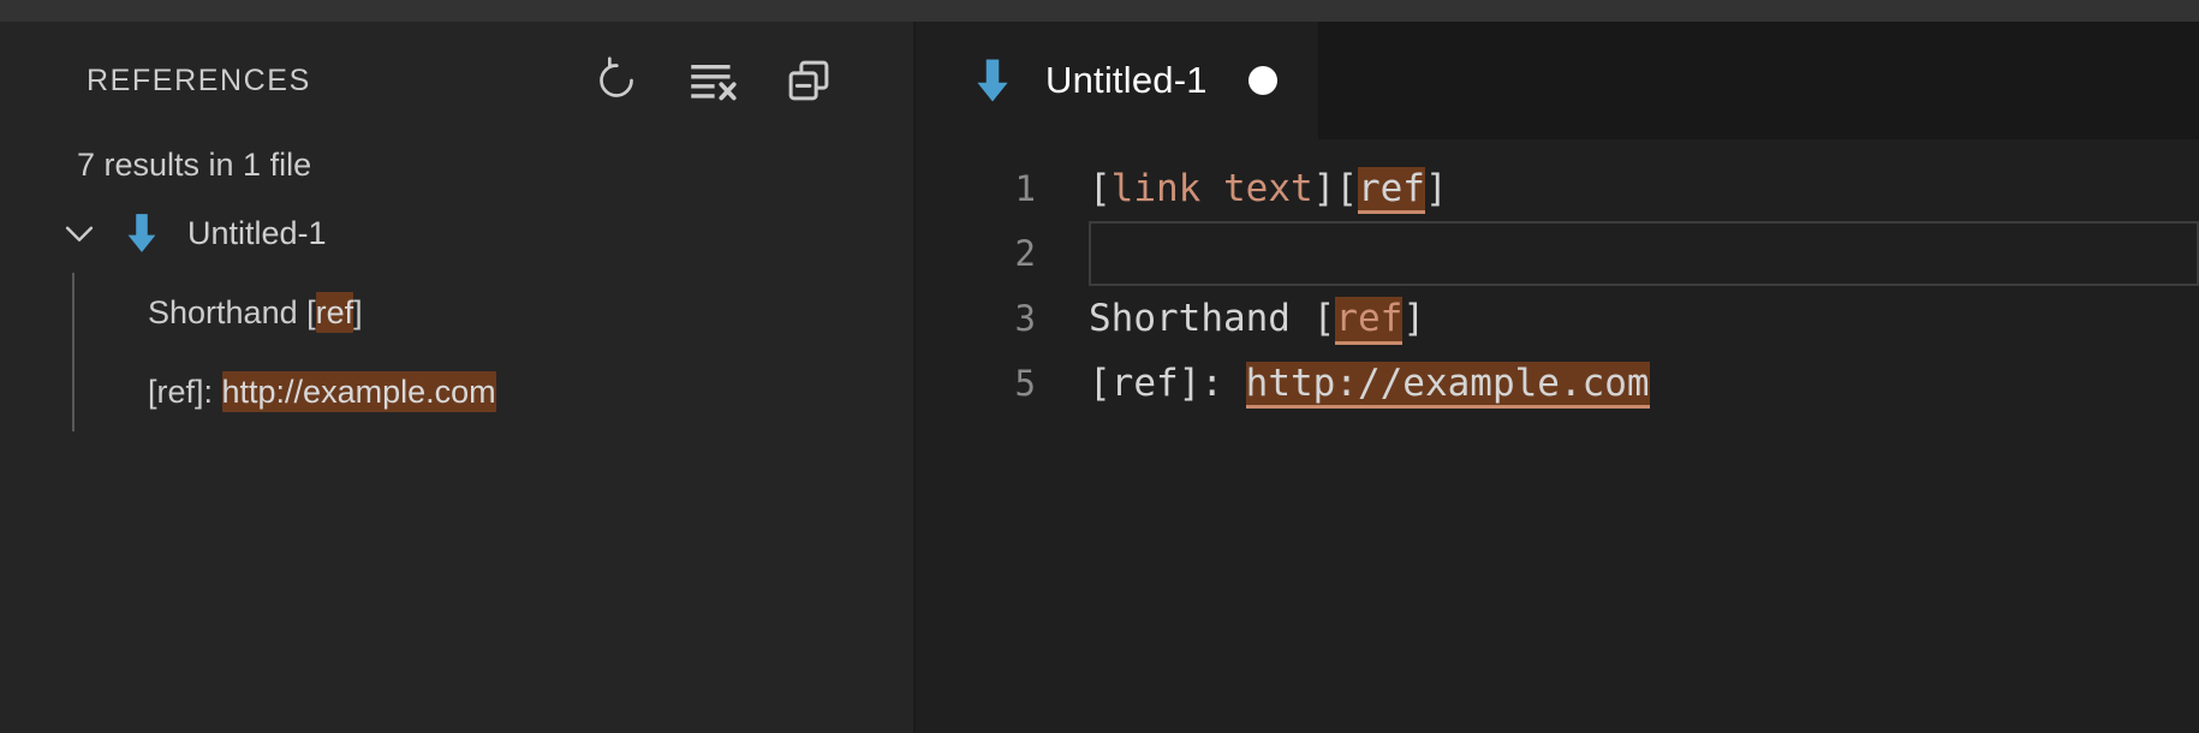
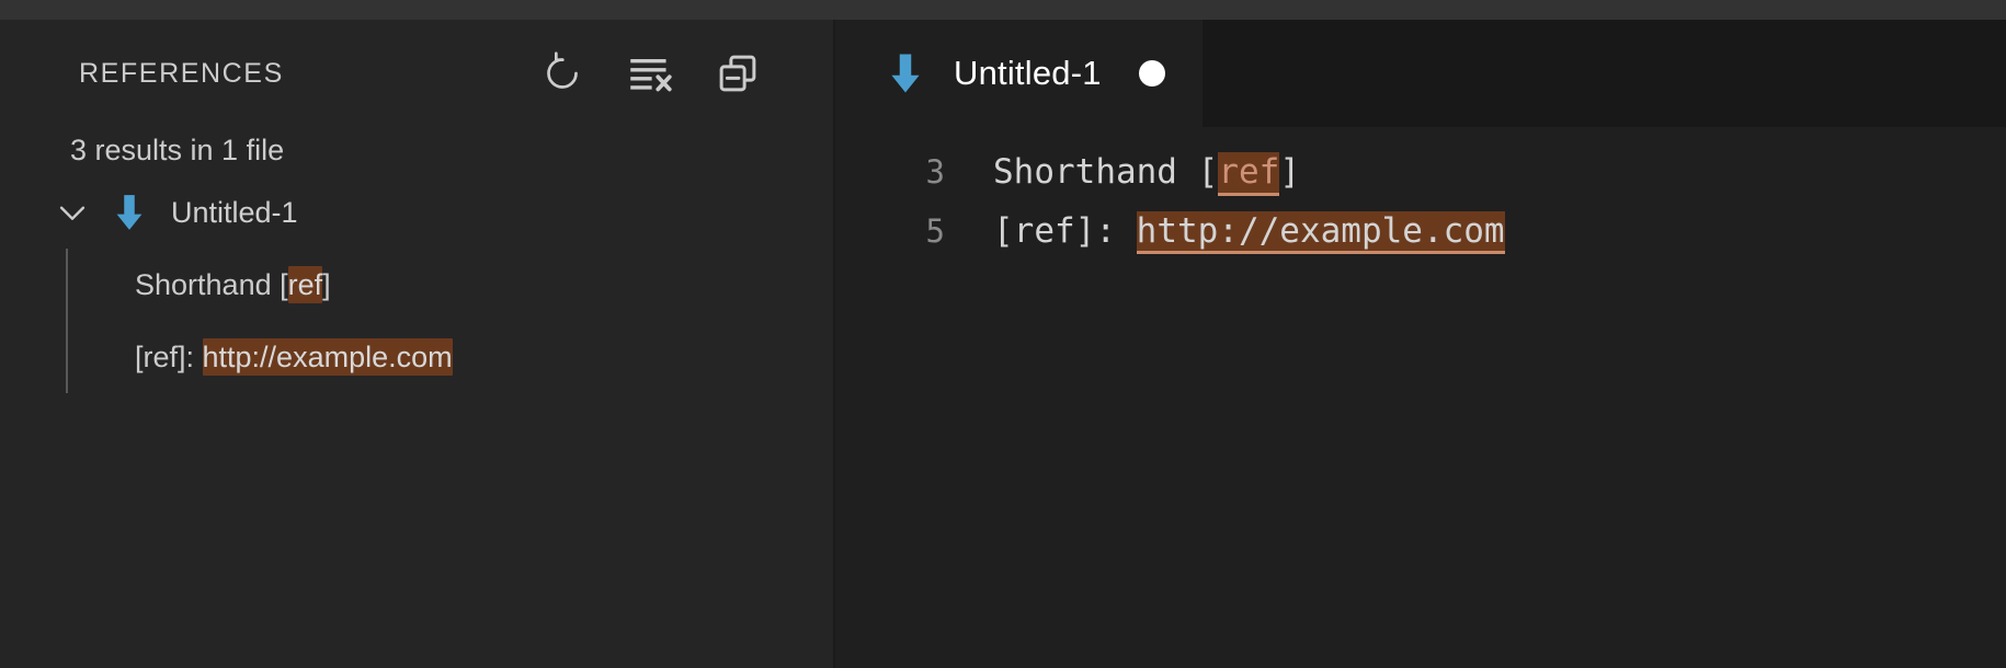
  REFERENCES
- 7 results in 1 file
+ 3 results in 1 file
  Untitled-1
  Shorthand [ref]
  [ref]: http://example.com
  Untitled-1
- 1
- [link text][ref]
- 2
  3
  Shorthand [ref]
  5
  [ref]: http://example.com
